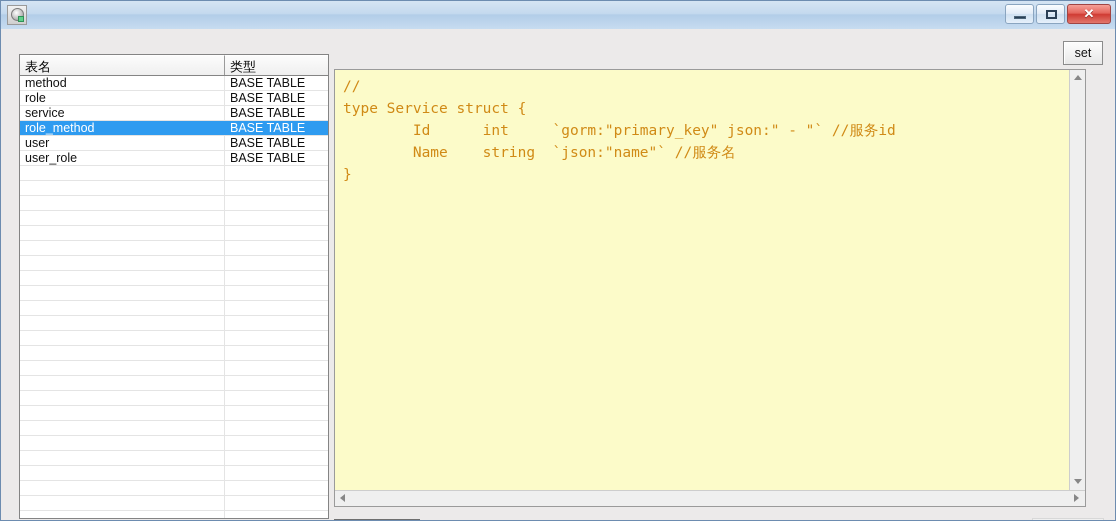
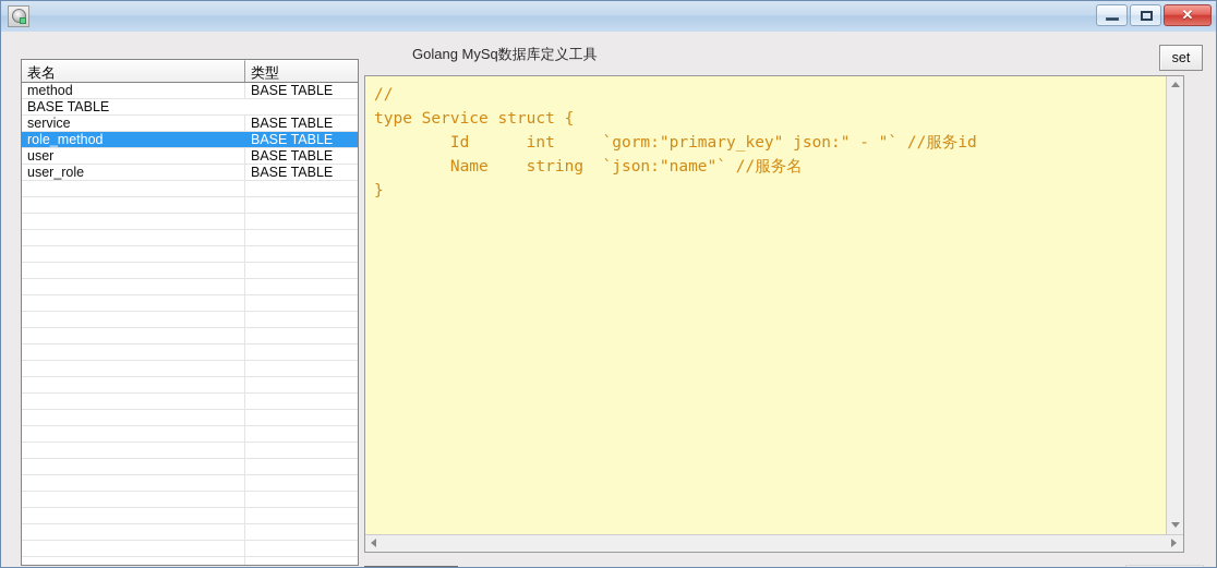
  ✕
  表名
  类型
  method
  BASE TABLE
- role
  BASE TABLE
  service
  BASE TABLE
  role_method
  BASE TABLE
  user
  BASE TABLE
  user_role
  BASE TABLE
+ Golang MySq数据库定义工具
  set
  //
  type Service struct {
  Id int `gorm:"primary_key" json:" - "` //服务id
  Name string `json:"name"` //服务名
  }
